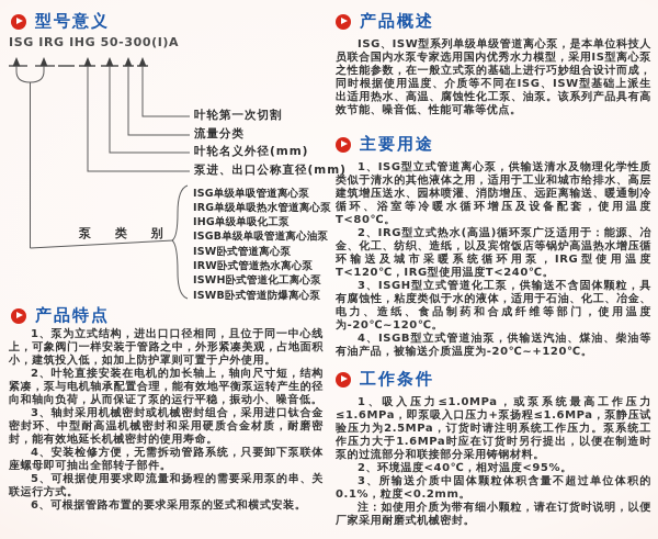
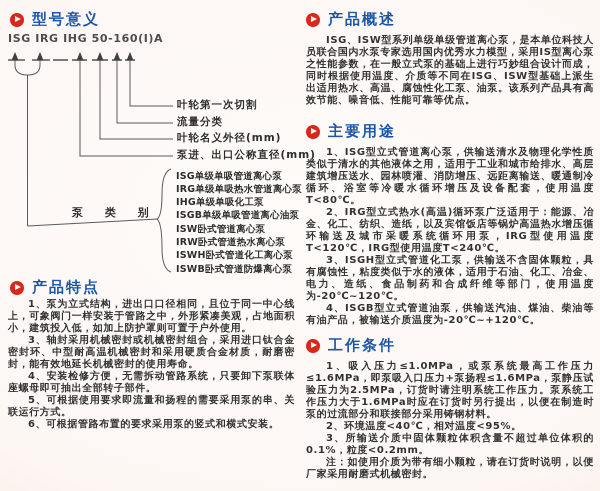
  型号意义
- ISG IRG IHG 50-300(I)A
+ ISG IRG IHG 50-160(I)A
  叶轮第一次切割
  流量分类
  叶轮名义外径(mm)
  泵进、出口公称直径(mm)
  泵 类 别
  ISG单级单吸管道离心泵
  IRG单级单吸热水管道离心泵
  IHG单级单吸化工泵
  ISGB单级单吸管道离心油泵
  ISW卧式管道离心泵
  IRW卧式管道热水离心泵
  ISWH卧式管道化工离心泵
  ISWB卧式管道防爆离心泵
  产品特点
  1、泵为立式结构，进出口口径相同，且位于同一中心线上，可象阀门一样安装于管路之中，外形紧凑美观，占地面积小，建筑投入低，如加上防护罩则可置于户外使用。
- 2、叶轮直接安装在电机的加长轴上，轴向尺寸短，结构紧凑，泵与电机轴承配置合理，能有效地平衡泵运转产生的径向和轴向负荷，从而保证了泵的运行平稳，振动小、噪音低。
  3、轴封采用机械密封或机械密封组合，采用进口钛合金密封环、中型耐高温机械密封和采用硬质合金材质，耐磨密封，能有效地延长机械密封的使用寿命。
  4、安装检修方便，无需拆动管路系统，只要卸下泵联体座螺母即可抽出全部转子部件。
  5、可根据使用要求即流量和扬程的需要采用泵的串、关联运行方式。
  6、可根据管路布置的要求采用泵的竖式和横式安装。
  产品概述
  ISG、ISW型系列单级单级管道离心泵，是本单位科技人员联合国内水泵专家选用国内优秀水力模型，采用IS型离心泵之性能参数，在一般立式泵的基础上进行巧妙组合设计而成，同时根据使用温度、介质等不同在ISG、ISW型基础上派生出适用热水、高温、腐蚀性化工泵、油泵。该系列产品具有高效节能、噪音低、性能可靠等优点。
  主要用途
  1、ISG型立式管道离心泵，供输送清水及物理化学性质类似于清水的其他液体之用，适用于工业和城市给排水、高层建筑增压送水、园林喷灌、消防增压、远距离输送、暖通制冷循环、浴室等冷暖水循环增压及设备配套，使用温度T<80℃。
  2、IRG型立式热水(高温)循环泵广泛适用于：能源、冶金、化工、纺织、造纸，以及宾馆饭店等锅炉高温热水增压循环输送及城市采暖系统循环用泵，IRG型使用温度T<120℃，IRG型使用温度T<240℃。
  3、ISGH型立式管道化工泵，供输送不含固体颗粒，具有腐蚀性，粘度类似于水的液体，适用于石油、化工、冶金、电力、造纸、食品制药和合成纤维等部门，使用温度为-20℃~120℃。
  4、ISGB型立式管道油泵，供输送汽油、煤油、柴油等有油产品，被输送介质温度为-20℃~+120℃。
  工作条件
  1、吸入压力≤1.0MPa，或泵系统最高工作压力≤1.6MPa，即泵吸入口压力+泵扬程≤1.6MPa，泵静压试验压力为2.5MPa，订货时请注明系统工作压力。泵系统工作压力大于1.6MPa时应在订货时另行提出，以便在制造时泵的过流部分和联接部分采用铸钢材料。
  2、环境温度<40℃，相对温度<95%。
  3、所输送介质中固体颗粒体积含量不超过单位体积的0.1%，粒度<0.2mm。
  注：如使用介质为带有细小颗粒，请在订货时说明，以便厂家采用耐磨式机械密封。
